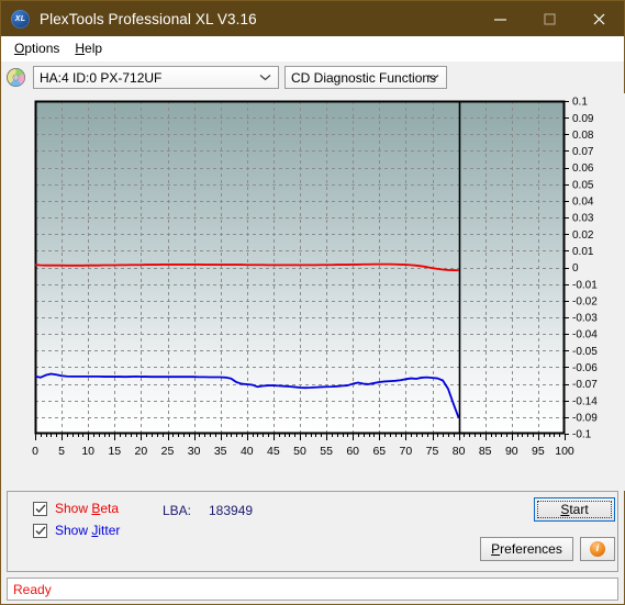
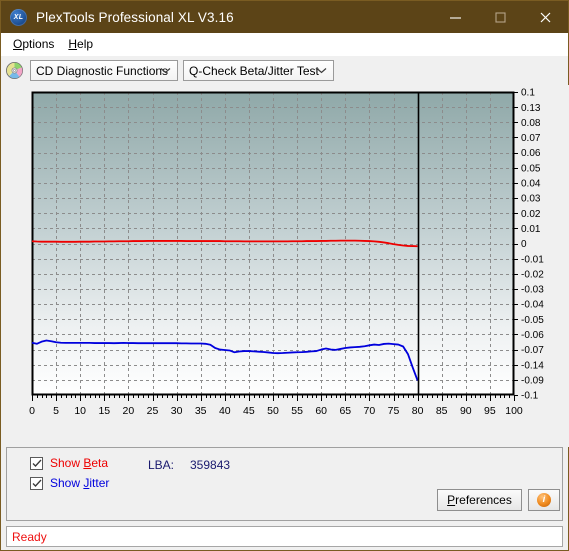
  PlexTools Professional XL V3.16
  Options
  Help
- HA:4 ID:0 PX-712UF
  CD Diagnostic Functions
+ Q-Check Beta/Jitter Test
  0.1
- 0.09
+ 0.13
  0.08
  0.07
  0.06
  0.05
  0.04
  0.03
  0.02
  0.01
  0
  -0.01
  -0.02
  -0.03
  -0.04
  -0.05
  -0.06
  -0.07
  -0.14
  -0.09
  -0.1
  0
  5
  10
  15
  20
  25
  30
  35
  40
  45
  50
  55
  60
  65
  70
  75
  80
  85
  90
  95
  100
  Show Beta
  Show Jitter
  LBA:
- 183949
+ 359843
- Start
  Preferences
  i
  Ready
